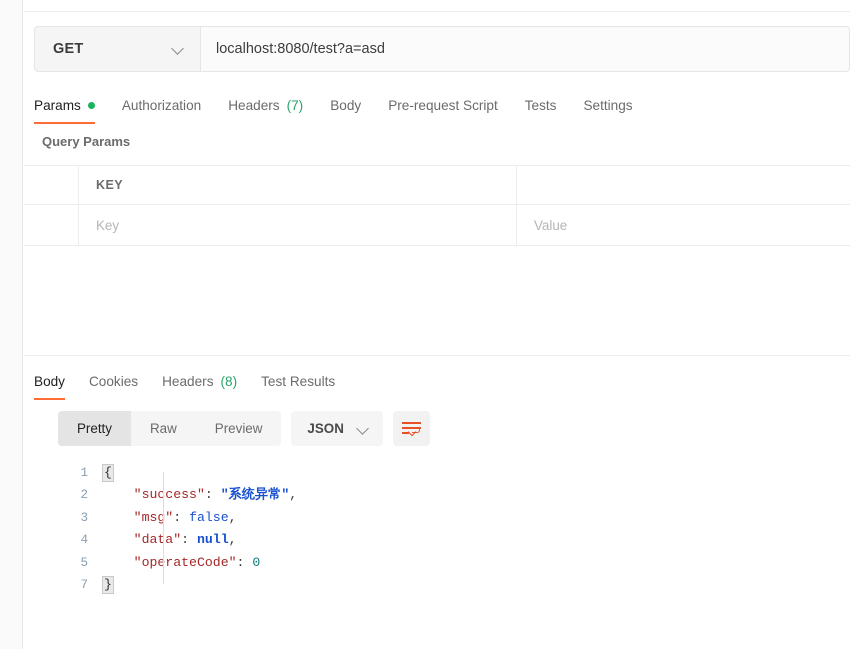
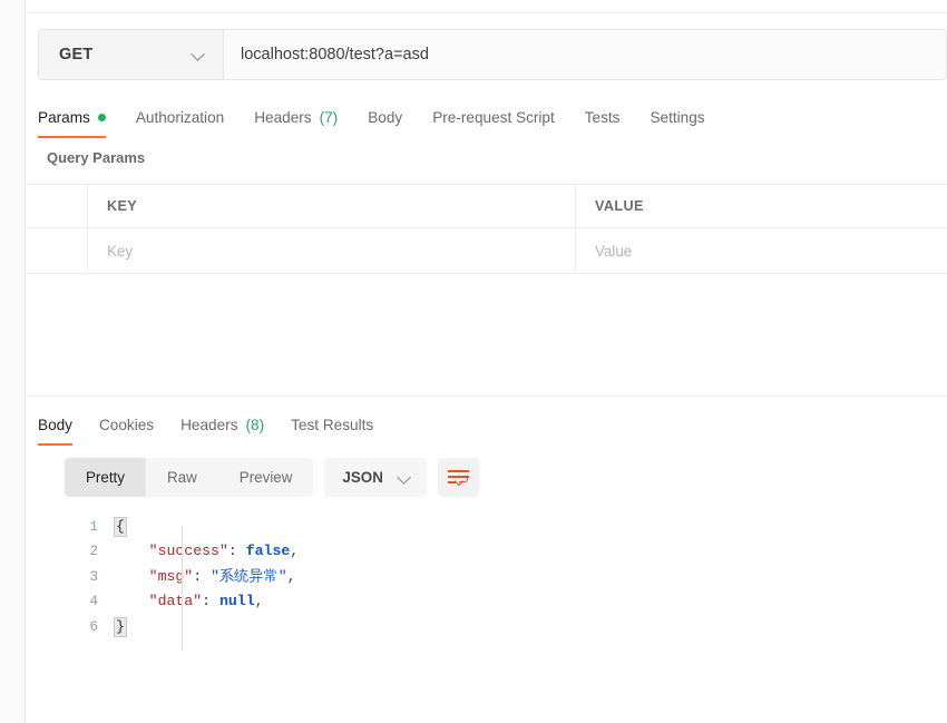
  GET
  localhost:8080/test?a=asd
  Params
  Authorization
  Headers
  (7)
  Body
  Pre-request Script
  Tests
  Settings
  Query Params
  KEY
+ VALUE
  Key
  Value
  Body
  Cookies
  Headers
  (8)
  Test Results
  Pretty
  Raw
  Preview
  JSON
  1
  {
  2
- "success": "系统异常",
+ "success": false,
  3
- "msg": false,
+ "msg": "系统异常",
  4
  "data": null,
- 5
- "operateCode": 0
- 7
+ 6
  }
